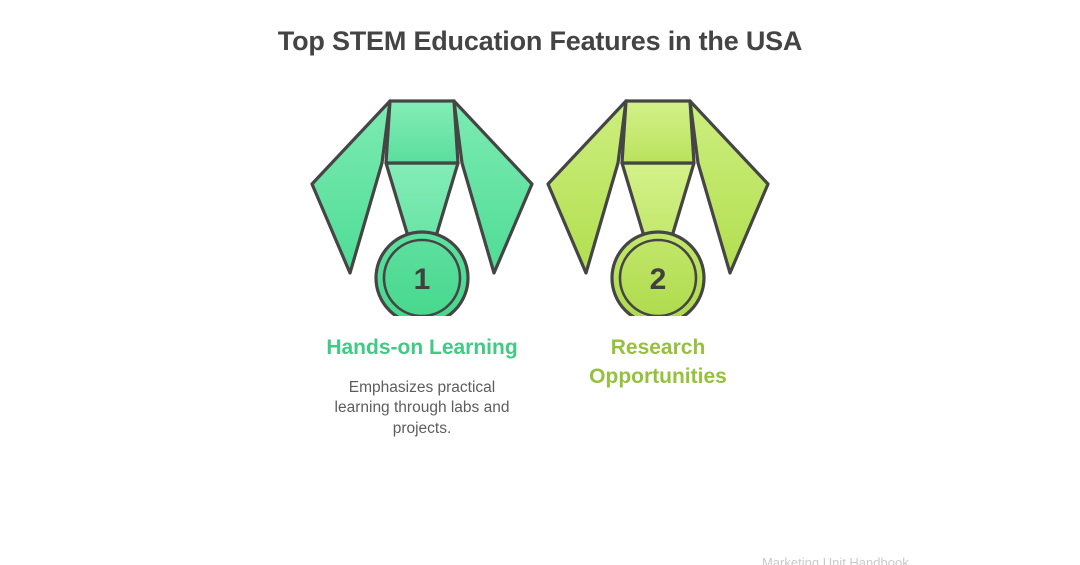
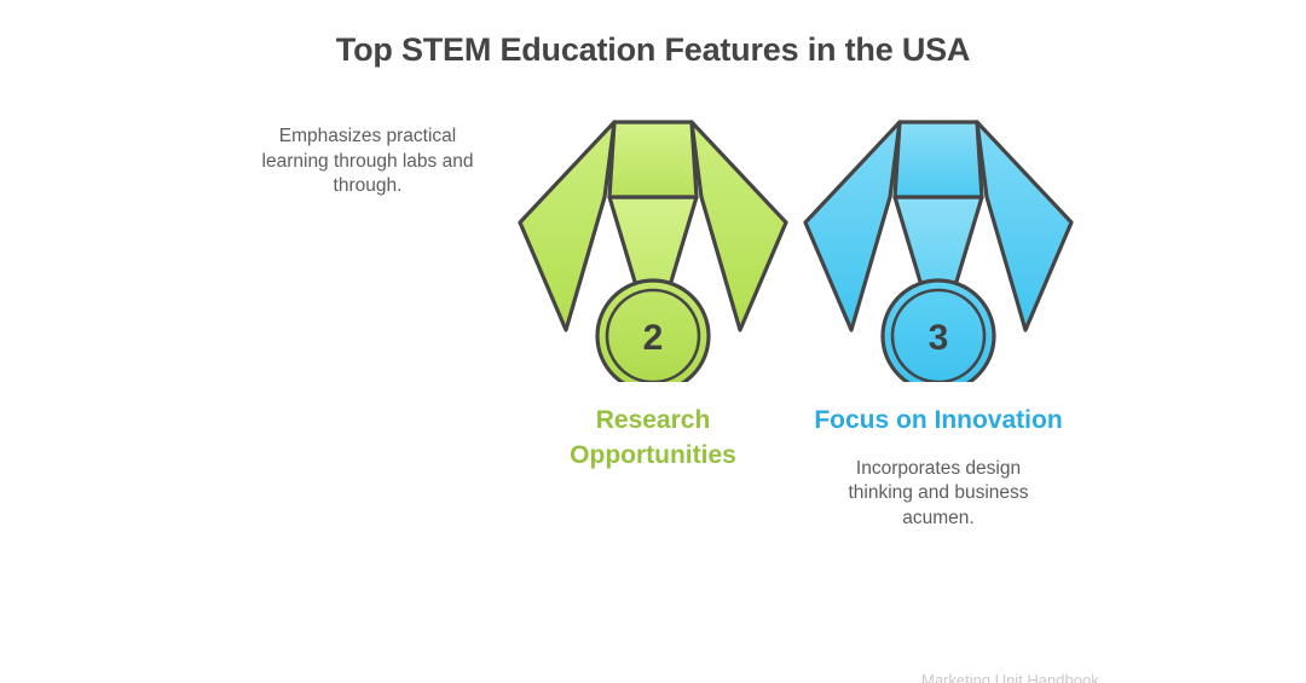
  Top STEM Education Features in the USA
- 1
- Hands-on Learning
- Emphasizes practical learning through labs and projects.
+ Emphasizes practical learning through labs and through.
  2
  Research Opportunities
+ 3
+ Focus on Innovation
+ Incorporates design thinking and business acumen.
  Marketing Unit Handbook
